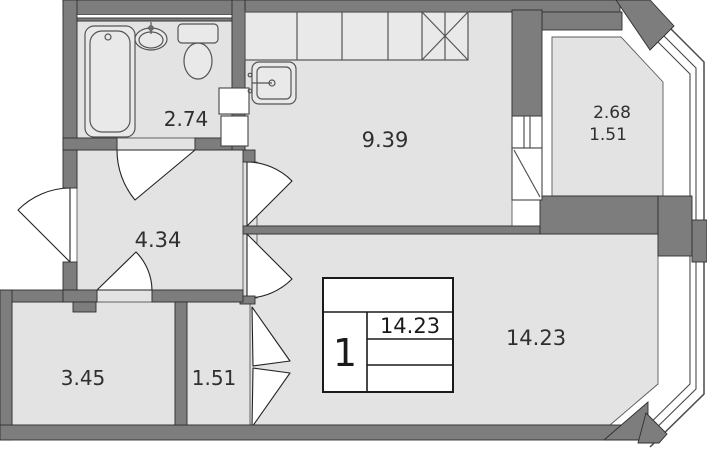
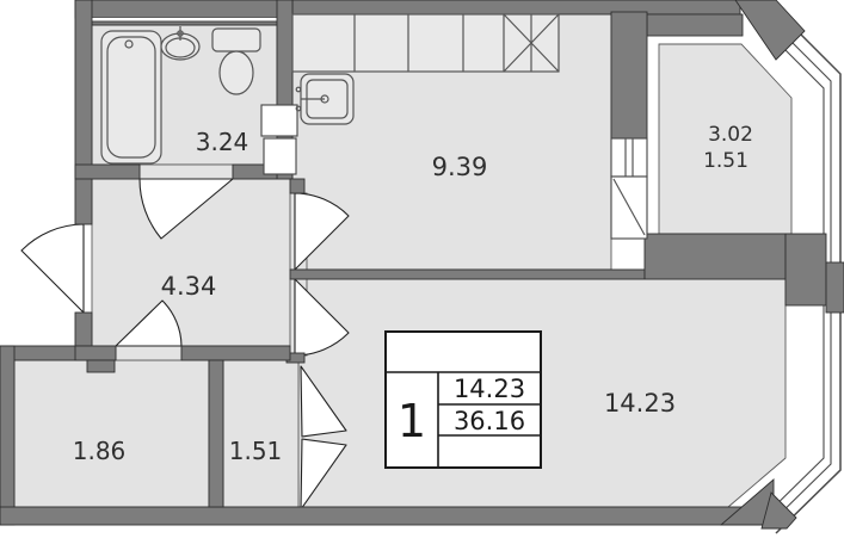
- 2.74
+ 3.24
  9.39
- 2.68
+ 3.02
  1.51
  4.34
  14.23
- 3.45
+ 1.86
  1.51
  1
  14.23
+ 36.16
